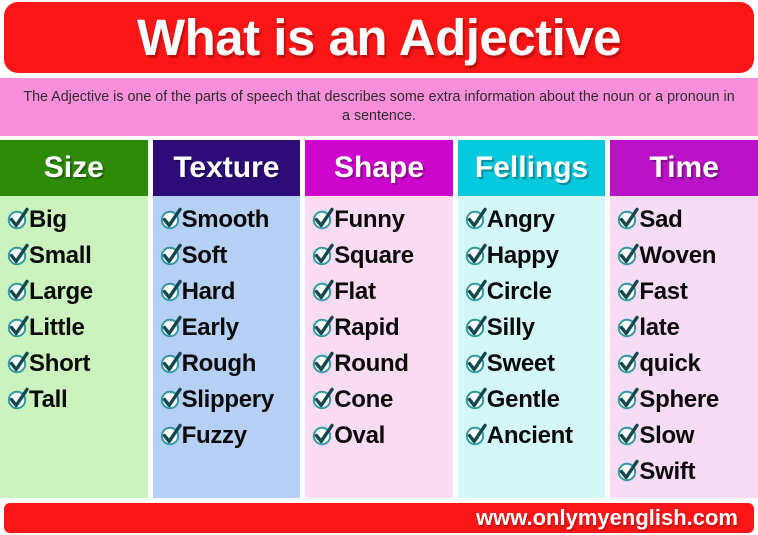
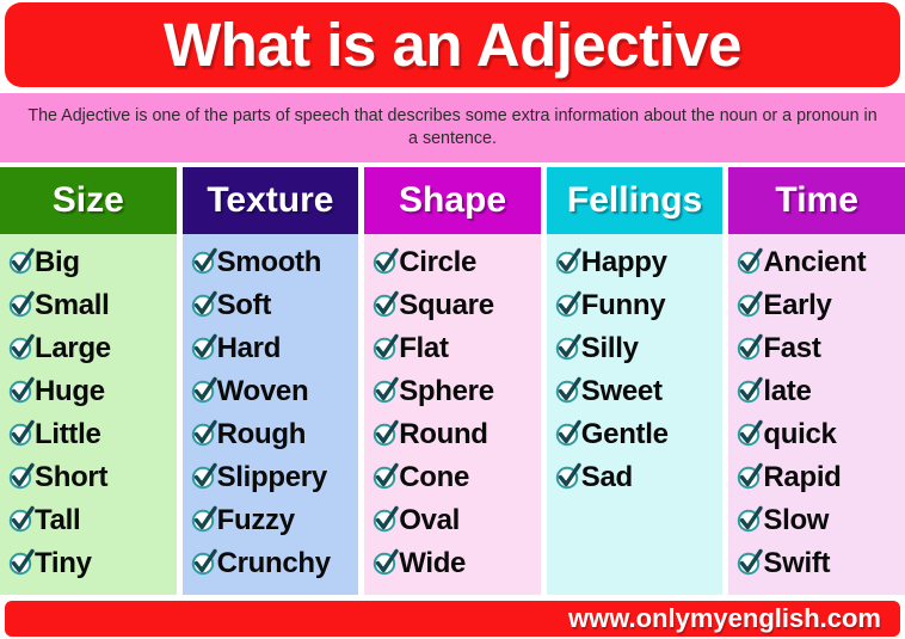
  What is an Adjective
  The Adjective is one of the parts of speech that describes some extra information about the noun or a pronoun in a sentence.
  Size
  Big
  Small
  Large
+ Huge
  Little
  Short
  Tall
+ Tiny
  Texture
  Smooth
  Soft
  Hard
- Early
+ Woven
  Rough
  Slippery
  Fuzzy
+ Crunchy
  Shape
- Funny
+ Circle
  Square
  Flat
- Rapid
+ Sphere
  Round
  Cone
  Oval
+ Wide
  Fellings
- Angry
  Happy
- Circle
+ Funny
  Silly
  Sweet
  Gentle
- Ancient
+ Sad
  Time
- Sad
+ Ancient
- Woven
+ Early
  Fast
  late
  quick
- Sphere
+ Rapid
  Slow
  Swift
  www.onlymyenglish.com
